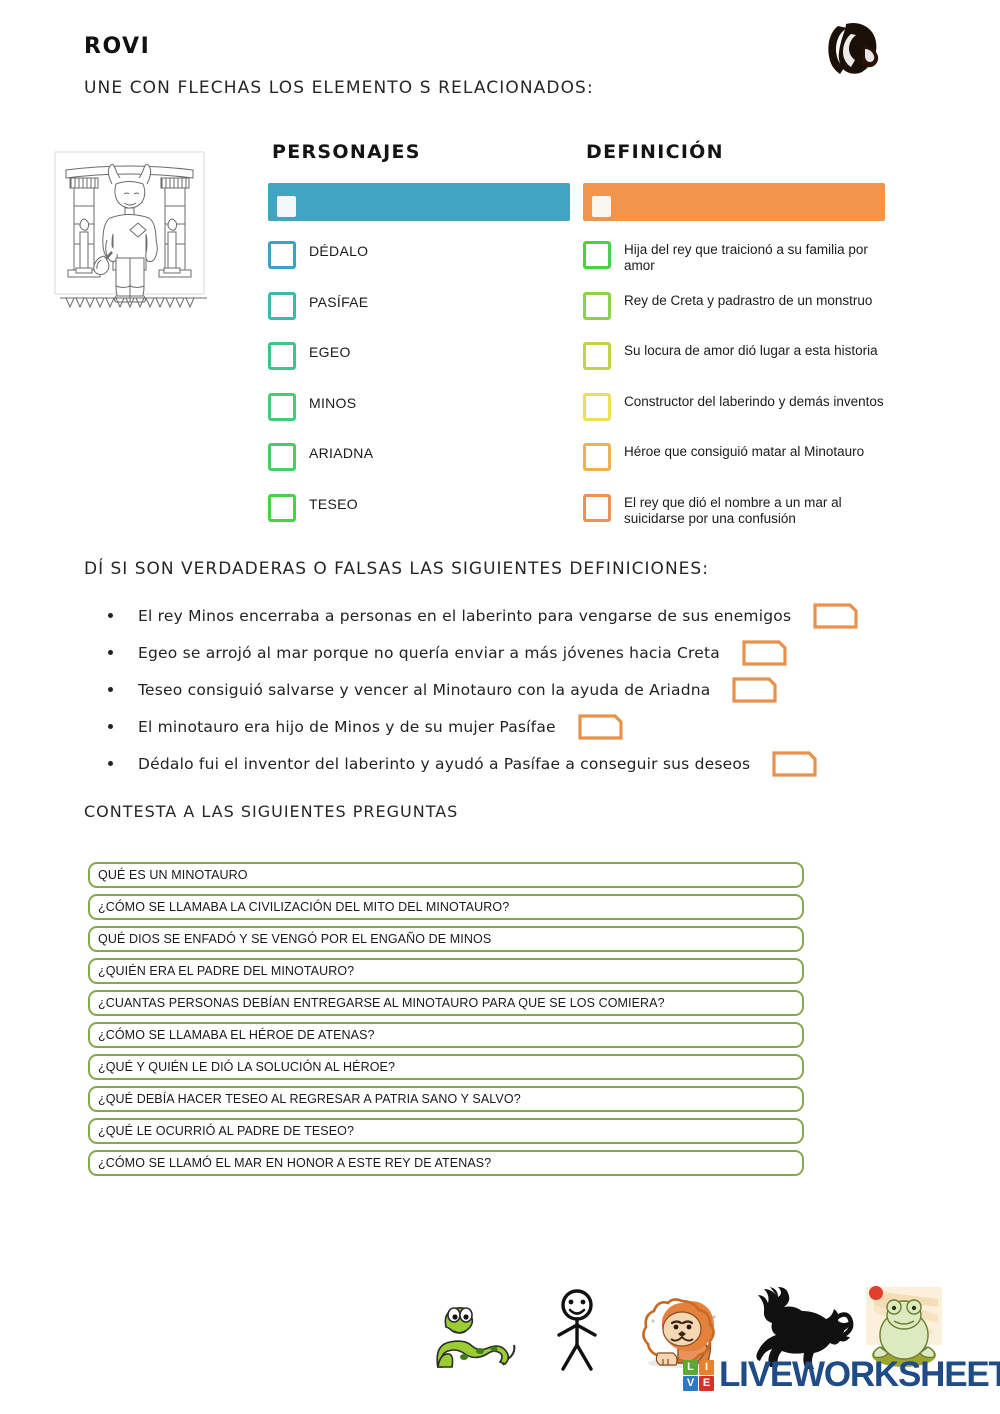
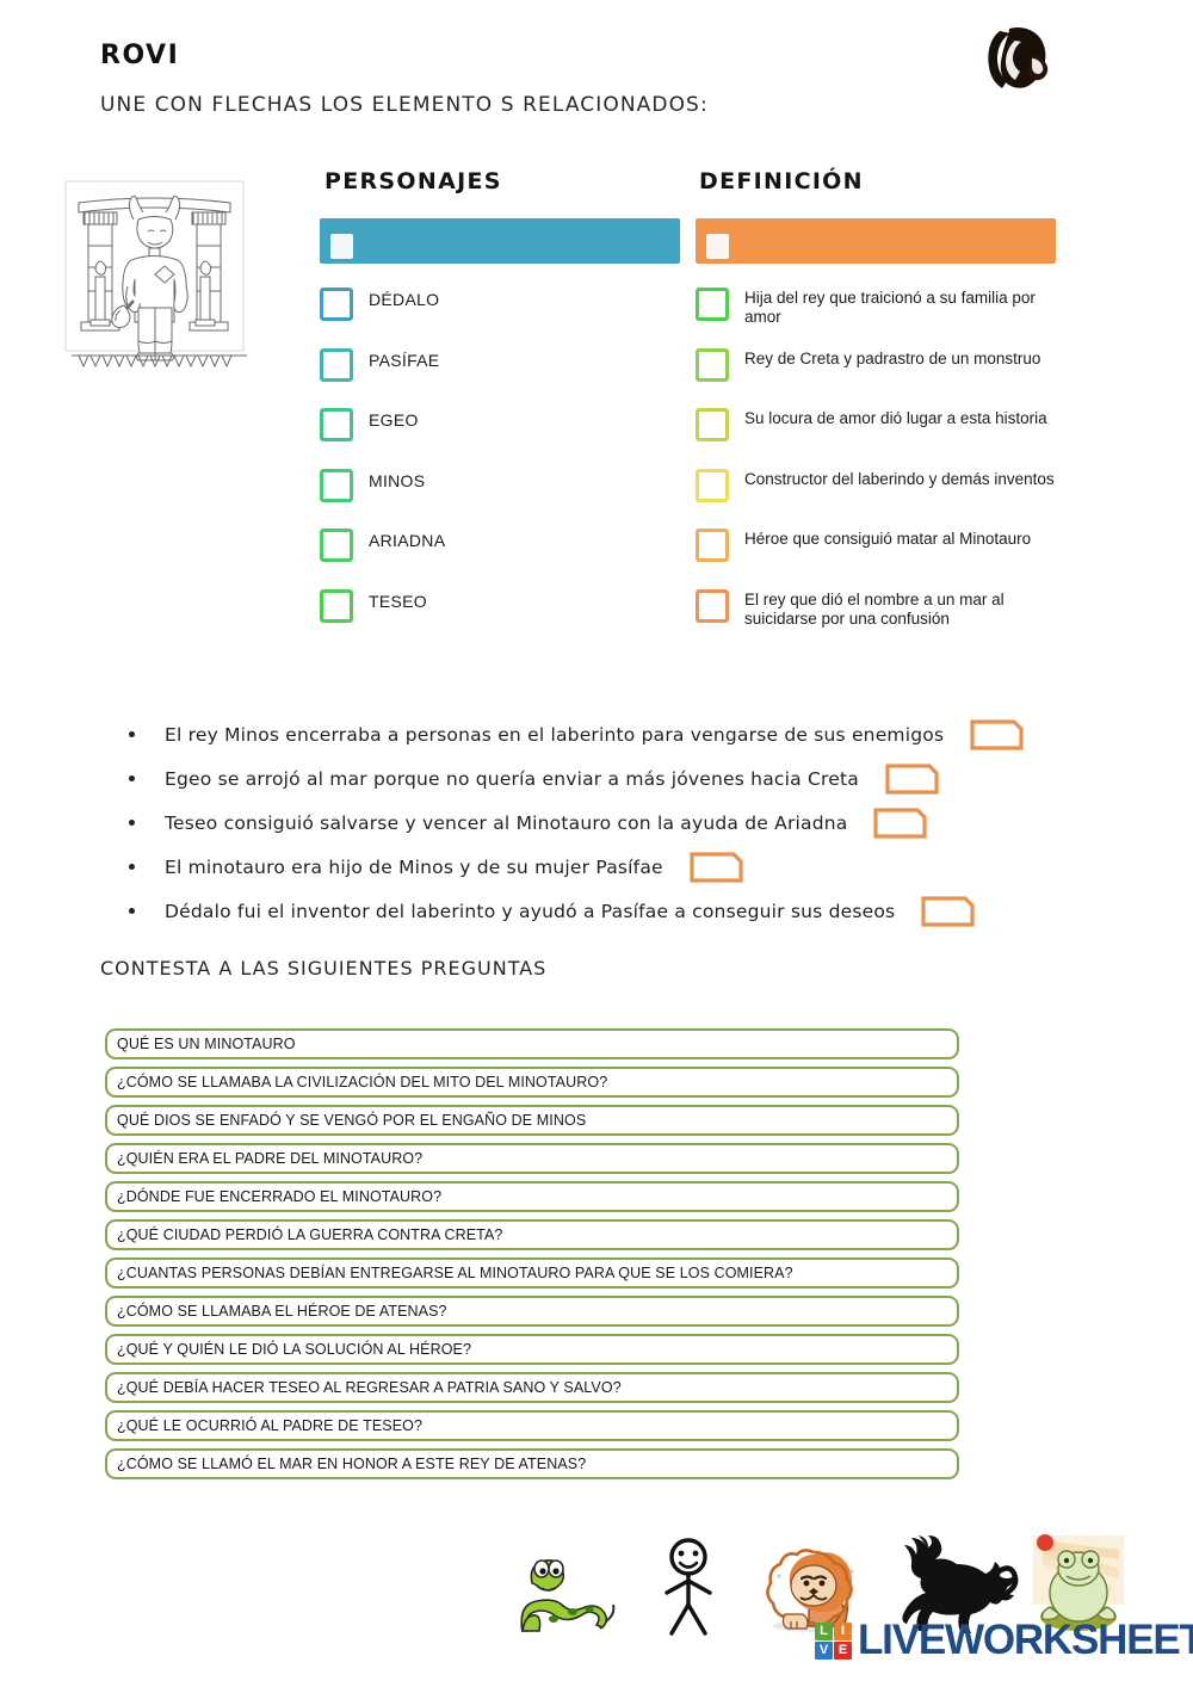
  ROVI
  UNE CON FLECHAS LOS ELEMENTO S RELACIONADOS:
  PERSONAJES
  DEFINICIÓN
  DÉDALO
  PASÍFAE
  EGEO
  MINOS
  ARIADNA
  TESEO
  Hija del rey que traicionó a su familia por amor
  Rey de Creta y padrastro de un monstruo
  Su locura de amor dió lugar a esta historia
  Constructor del laberindo y demás inventos
  Héroe que consiguió matar al Minotauro
  El rey que dió el nombre a un mar al suicidarse por una confusión
- DÍ SI SON VERDADERAS O FALSAS LAS SIGUIENTES DEFINICIONES:
  El rey Minos encerraba a personas en el laberinto para vengarse de sus enemigos
  Egeo se arrojó al mar porque no quería enviar a más jóvenes hacia Creta
  Teseo consiguió salvarse y vencer al Minotauro con la ayuda de Ariadna
  El minotauro era hijo de Minos y de su mujer Pasífae
  Dédalo fui el inventor del laberinto y ayudó a Pasífae a conseguir sus deseos
  CONTESTA A LAS SIGUIENTES PREGUNTAS
  QUÉ ES UN MINOTAURO
  ¿CÓMO SE LLAMABA LA CIVILIZACIÓN DEL MITO DEL MINOTAURO?
  QUÉ DIOS SE ENFADÓ Y SE VENGÓ POR EL ENGAÑO DE MINOS
  ¿QUIÉN ERA EL PADRE DEL MINOTAURO?
+ ¿DÓNDE FUE ENCERRADO EL MINOTAURO?
+ ¿QUÉ CIUDAD PERDIÓ LA GUERRA CONTRA CRETA?
  ¿CUANTAS PERSONAS DEBÍAN ENTREGARSE AL MINOTAURO PARA QUE SE LOS COMIERA?
  ¿CÓMO SE LLAMABA EL HÉROE DE ATENAS?
  ¿QUÉ Y QUIÉN LE DIÓ LA SOLUCIÓN AL HÉROE?
  ¿QUÉ DEBÍA HACER TESEO AL REGRESAR A PATRIA SANO Y SALVO?
  ¿QUÉ LE OCURRIÓ AL PADRE DE TESEO?
  ¿CÓMO SE LLAMÓ EL MAR EN HONOR A ESTE REY DE ATENAS?
  L
  I
  V
  E
  LIVEWORKSHEET
